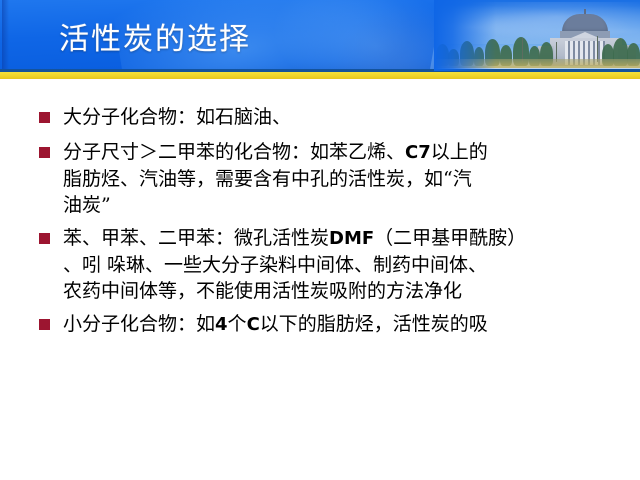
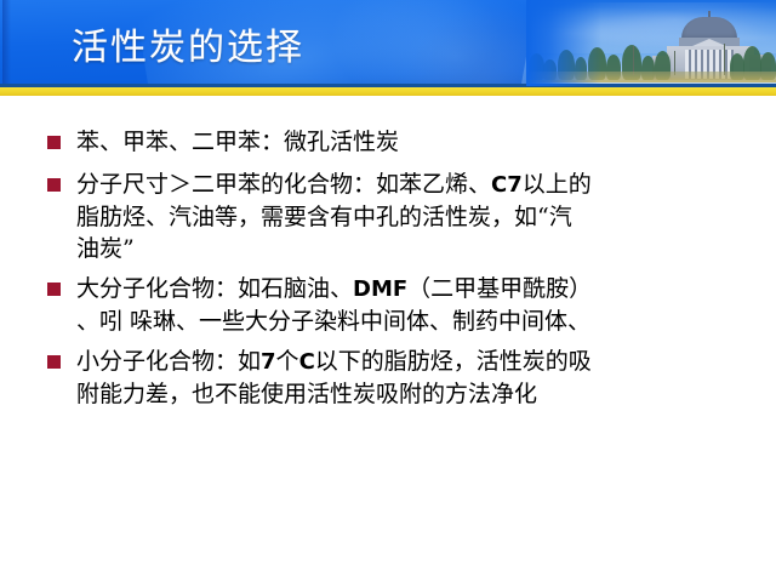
  活性炭的选择
- 大分子化合物：如石脑油、
+ 苯、甲苯、二甲苯：微孔活性炭
  分子尺寸＞二甲苯的化合物：如苯乙烯、C7以上的
  脂肪烃、汽油等，需要含有中孔的活性炭，如“汽
  油炭”
- 苯、甲苯、二甲苯：微孔活性炭DMF（二甲基甲酰胺）
+ 大分子化合物：如石脑油、DMF（二甲基甲酰胺）
  、吲 哚琳、一些大分子染料中间体、制药中间体、
- 农药中间体等，不能使用活性炭吸附的方法净化
- 小分子化合物：如4个C以下的脂肪烃，活性炭的吸
+ 小分子化合物：如7个C以下的脂肪烃，活性炭的吸
+ 附能力差，也不能使用活性炭吸附的方法净化
